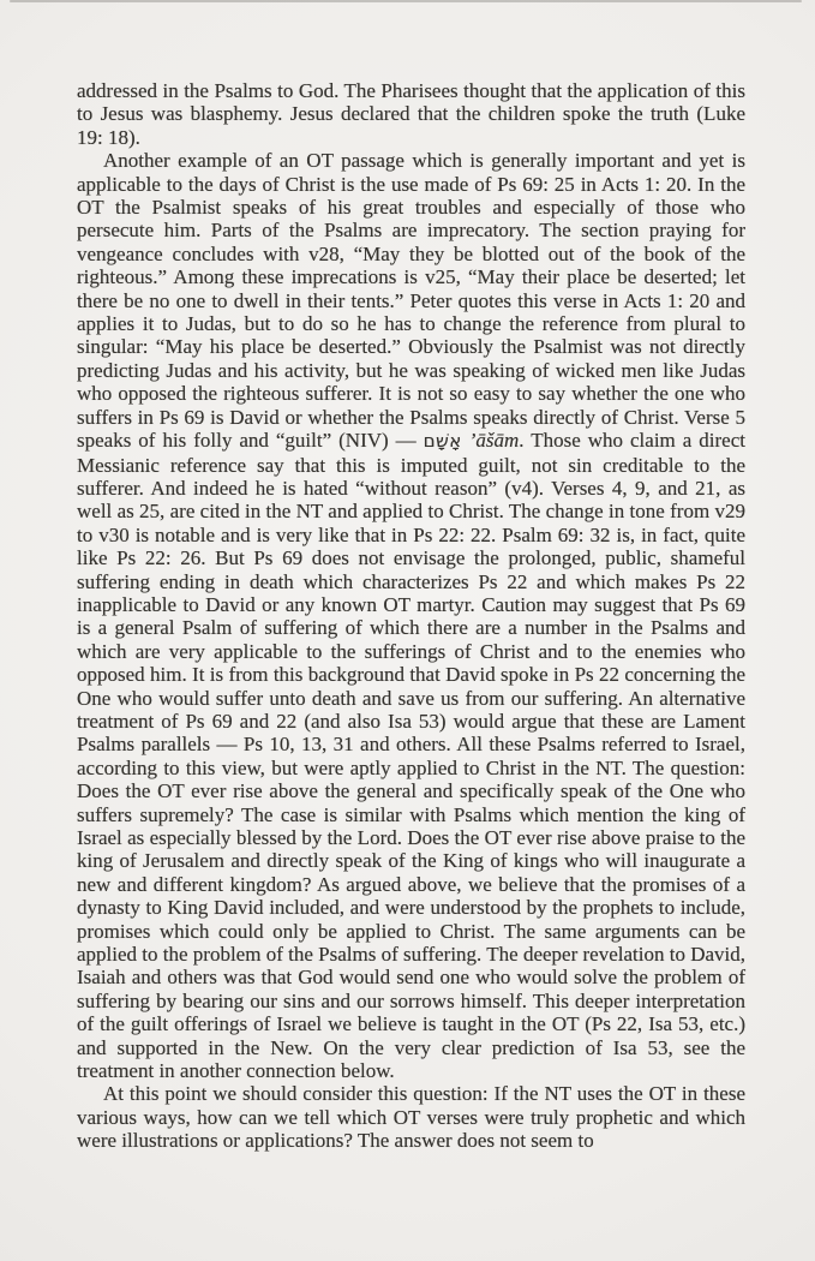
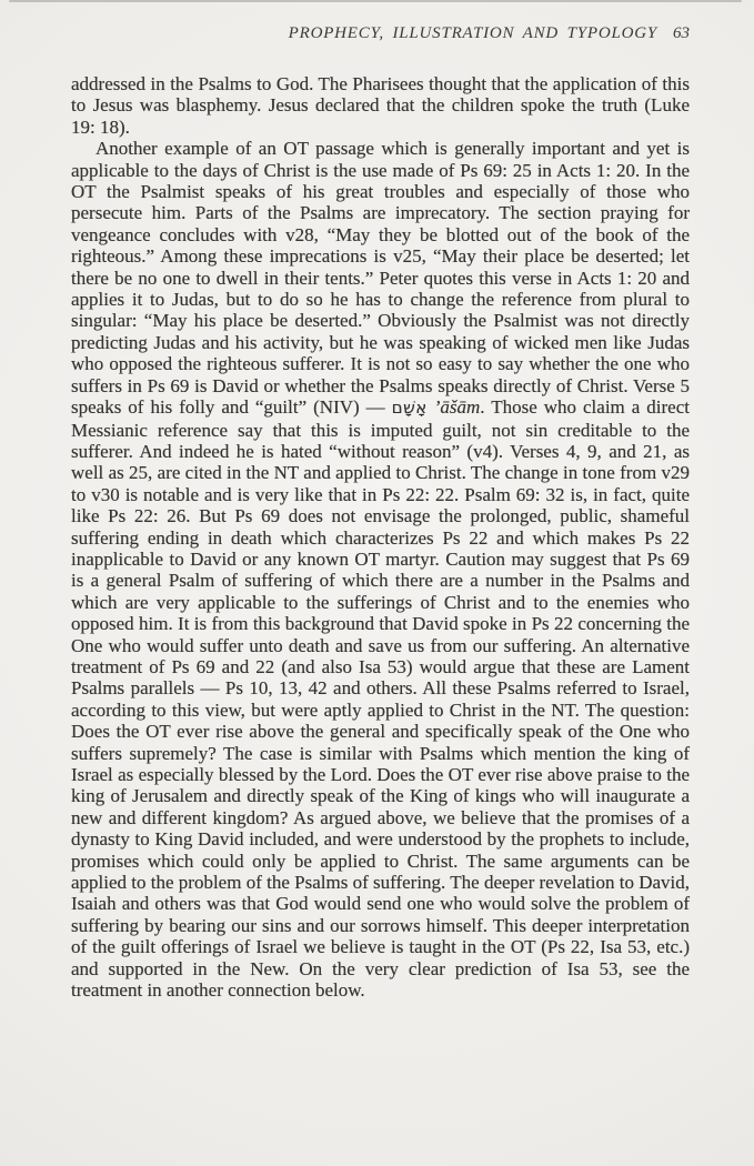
+ PROPHECY, ILLUSTRATION AND TYPOLOGY 63
  addressed in the Psalms to God. The Pharisees thought that the application of this to Jesus was blasphemy. Jesus declared that the children spoke the truth (Luke 19: 18).
- Another example of an OT passage which is generally important and yet is applicable to the days of Christ is the use made of Ps 69: 25 in Acts 1: 20. In the OT the Psalmist speaks of his great troubles and especially of those who persecute him. Parts of the Psalms are imprecatory. The section praying for vengeance concludes with v28, “May they be blotted out of the book of the righteous.” Among these imprecations is v25, “May their place be deserted; let there be no one to dwell in their tents.” Peter quotes this verse in Acts 1: 20 and applies it to Judas, but to do so he has to change the reference from plural to singular: “May his place be deserted.” Obviously the Psalmist was not directly predicting Judas and his activity, but he was speaking of wicked men like Judas who opposed the righteous sufferer. It is not so easy to say whether the one who suffers in Ps 69 is David or whether the Psalms speaks directly of Christ. Verse 5 speaks of his folly and “guilt” (NIV) — אָשָׁם ’āšām. Those who claim a direct Messianic reference say that this is imputed guilt, not sin creditable to the sufferer. And indeed he is hated “without reason” (v4). Verses 4, 9, and 21, as well as 25, are cited in the NT and applied to Christ. The change in tone from v29 to v30 is notable and is very like that in Ps 22: 22. Psalm 69: 32 is, in fact, quite like Ps 22: 26. But Ps 69 does not envisage the prolonged, public, shameful suffering ending in death which characterizes Ps 22 and which makes Ps 22 inapplicable to David or any known OT martyr. Caution may suggest that Ps 69 is a general Psalm of suffering of which there are a number in the Psalms and which are very applicable to the sufferings of Christ and to the enemies who opposed him. It is from this background that David spoke in Ps 22 concerning the One who would suffer unto death and save us from our suffering. An alternative treatment of Ps 69 and 22 (and also Isa 53) would argue that these are Lament Psalms parallels — Ps 10, 13, 31 and others. All these Psalms referred to Israel, according to this view, but were aptly applied to Christ in the NT. The question: Does the OT ever rise above the general and specifically speak of the One who suffers supremely? The case is similar with Psalms which mention the king of Israel as especially blessed by the Lord. Does the OT ever rise above praise to the king of Jerusalem and directly speak of the King of kings who will inaugurate a new and different kingdom? As argued above, we believe that the promises of a dynasty to King David included, and were understood by the prophets to include, promises which could only be applied to Christ. The same arguments can be applied to the problem of the Psalms of suffering. The deeper revelation to David, Isaiah and others was that God would send one who would solve the problem of suffering by bearing our sins and our sorrows himself. This deeper interpretation of the guilt offerings of Israel we believe is taught in the OT (Ps 22, Isa 53, etc.) and supported in the New. On the very clear prediction of Isa 53, see the treatment in another connection below.
+ Another example of an OT passage which is generally important and yet is applicable to the days of Christ is the use made of Ps 69: 25 in Acts 1: 20. In the OT the Psalmist speaks of his great troubles and especially of those who persecute him. Parts of the Psalms are imprecatory. The section praying for vengeance concludes with v28, “May they be blotted out of the book of the righteous.” Among these imprecations is v25, “May their place be deserted; let there be no one to dwell in their tents.” Peter quotes this verse in Acts 1: 20 and applies it to Judas, but to do so he has to change the reference from plural to singular: “May his place be deserted.” Obviously the Psalmist was not directly predicting Judas and his activity, but he was speaking of wicked men like Judas who opposed the righteous sufferer. It is not so easy to say whether the one who suffers in Ps 69 is David or whether the Psalms speaks directly of Christ. Verse 5 speaks of his folly and “guilt” (NIV) — אָשָׁם ’āšām. Those who claim a direct Messianic reference say that this is imputed guilt, not sin creditable to the sufferer. And indeed he is hated “without reason” (v4). Verses 4, 9, and 21, as well as 25, are cited in the NT and applied to Christ. The change in tone from v29 to v30 is notable and is very like that in Ps 22: 22. Psalm 69: 32 is, in fact, quite like Ps 22: 26. But Ps 69 does not envisage the prolonged, public, shameful suffering ending in death which characterizes Ps 22 and which makes Ps 22 inapplicable to David or any known OT martyr. Caution may suggest that Ps 69 is a general Psalm of suffering of which there are a number in the Psalms and which are very applicable to the sufferings of Christ and to the enemies who opposed him. It is from this background that David spoke in Ps 22 concerning the One who would suffer unto death and save us from our suffering. An alternative treatment of Ps 69 and 22 (and also Isa 53) would argue that these are Lament Psalms parallels — Ps 10, 13, 42 and others. All these Psalms referred to Israel, according to this view, but were aptly applied to Christ in the NT. The question: Does the OT ever rise above the general and specifically speak of the One who suffers supremely? The case is similar with Psalms which mention the king of Israel as especially blessed by the Lord. Does the OT ever rise above praise to the king of Jerusalem and directly speak of the King of kings who will inaugurate a new and different kingdom? As argued above, we believe that the promises of a dynasty to King David included, and were understood by the prophets to include, promises which could only be applied to Christ. The same arguments can be applied to the problem of the Psalms of suffering. The deeper revelation to David, Isaiah and others was that God would send one who would solve the problem of suffering by bearing our sins and our sorrows himself. This deeper interpretation of the guilt offerings of Israel we believe is taught in the OT (Ps 22, Isa 53, etc.) and supported in the New. On the very clear prediction of Isa 53, see the treatment in another connection below.
- At this point we should consider this question: If the NT uses the OT in these various ways, how can we tell which OT verses were truly prophetic and which were illustrations or applications? The answer does not seem to
